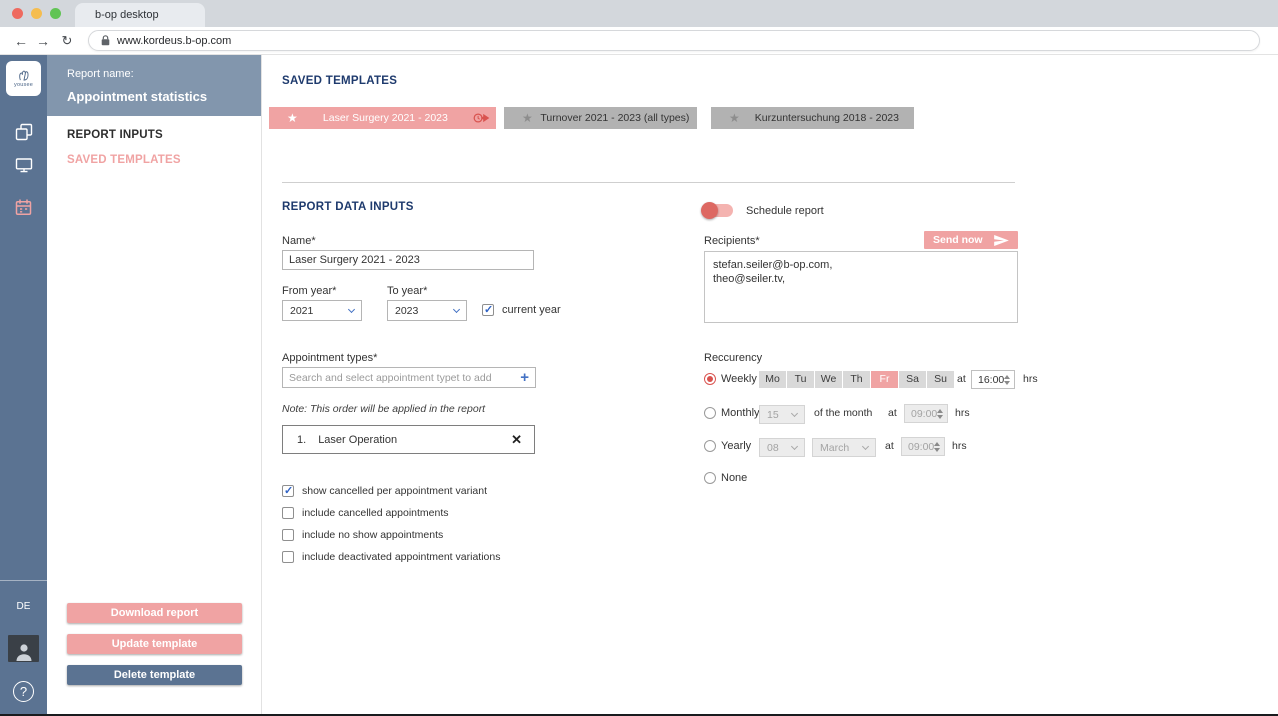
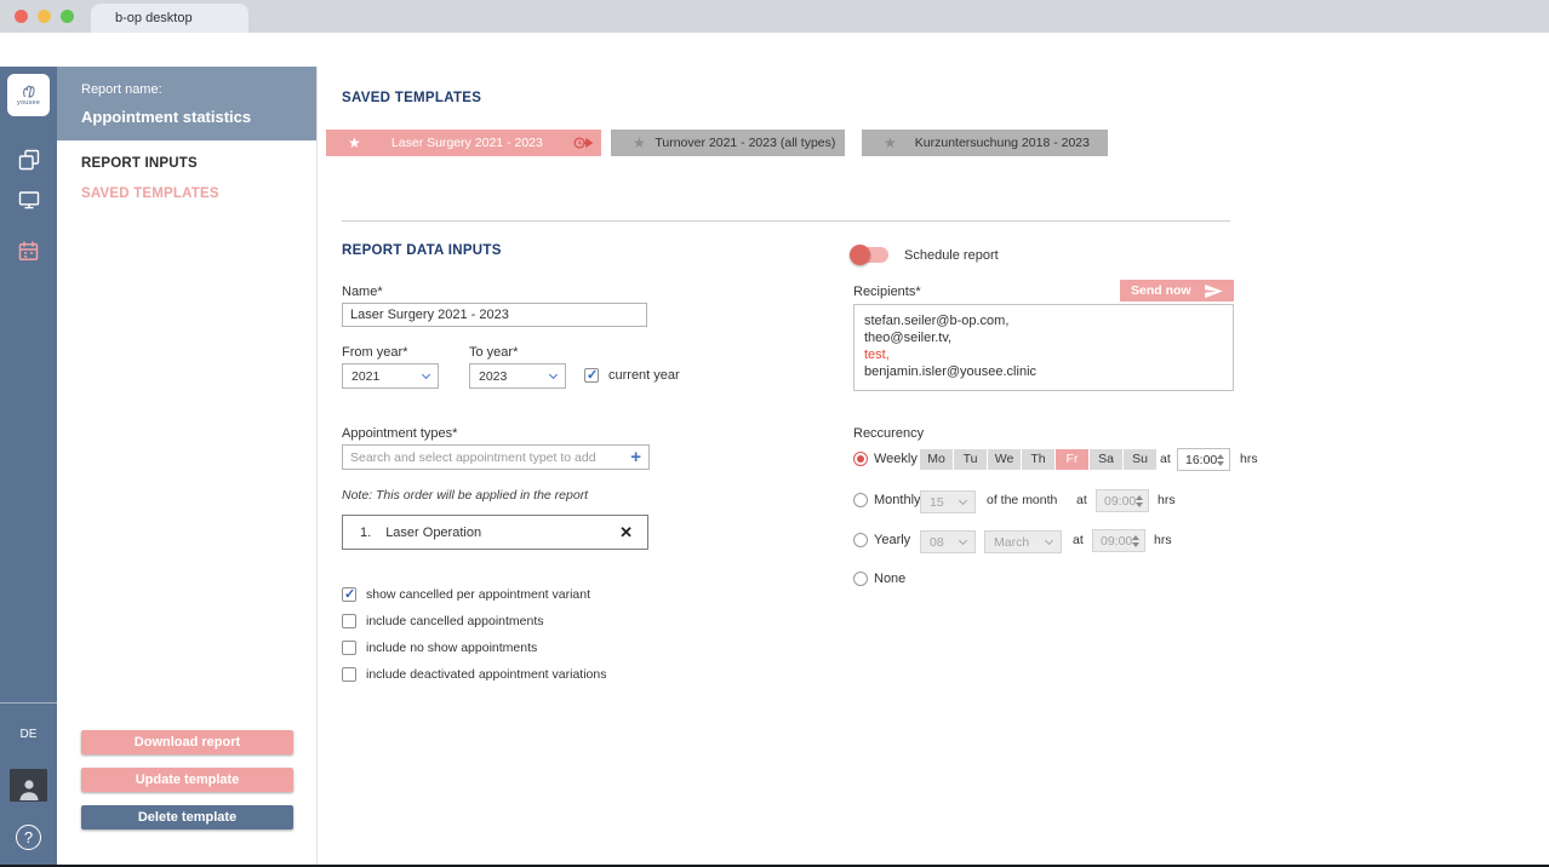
  b-op desktop
- ←
- →
- ↻
- www.kordeus.b-op.com
  DE
  ?
  Report name:
  Appointment statistics
  REPORT INPUTS
  SAVED TEMPLATES
  Download report
  Update template
  Delete template
  SAVED TEMPLATES
  ★
  Laser Surgery 2021 - 2023
  ★
  Turnover 2021 - 2023 (all types)
  ★
  Kurzuntersuchung 2018 - 2023
  REPORT DATA INPUTS
  Schedule report
  Name*
  Laser Surgery 2021 - 2023
  From year*
  To year*
  2021
  2023
  current year
  Appointment types*
  Search and select appointment typet to add
  +
  Note: This order will be applied in the report
  1.
  Laser Operation
  ✕
  show cancelled per appointment variant
  include cancelled appointments
  include no show appointments
  include deactivated appointment variations
  Recipients*
  Send now
  stefan.seiler@b-op.com,
  theo@seiler.tv,
+ test,
+ benjamin.isler@yousee.clinic
  Reccurency
  Weekly
  Mo
  Tu
  We
  Th
  Fr
  Sa
  Su
  at
  16:00
  hrs
  Monthly
  15
  of the month
  at
  09:00
  hrs
  Yearly
  08
  March
  at
  09:00
  hrs
  None
